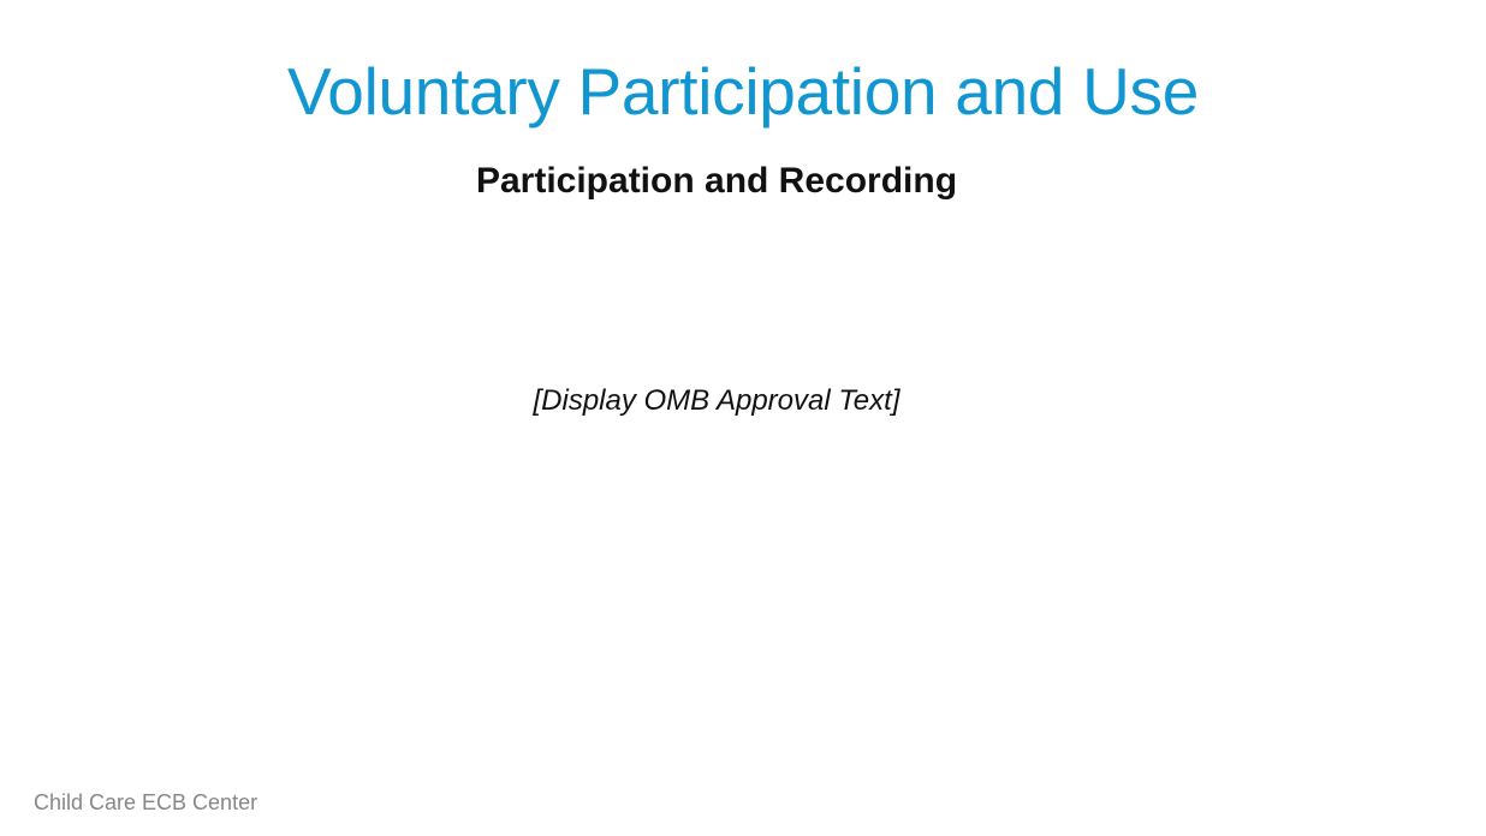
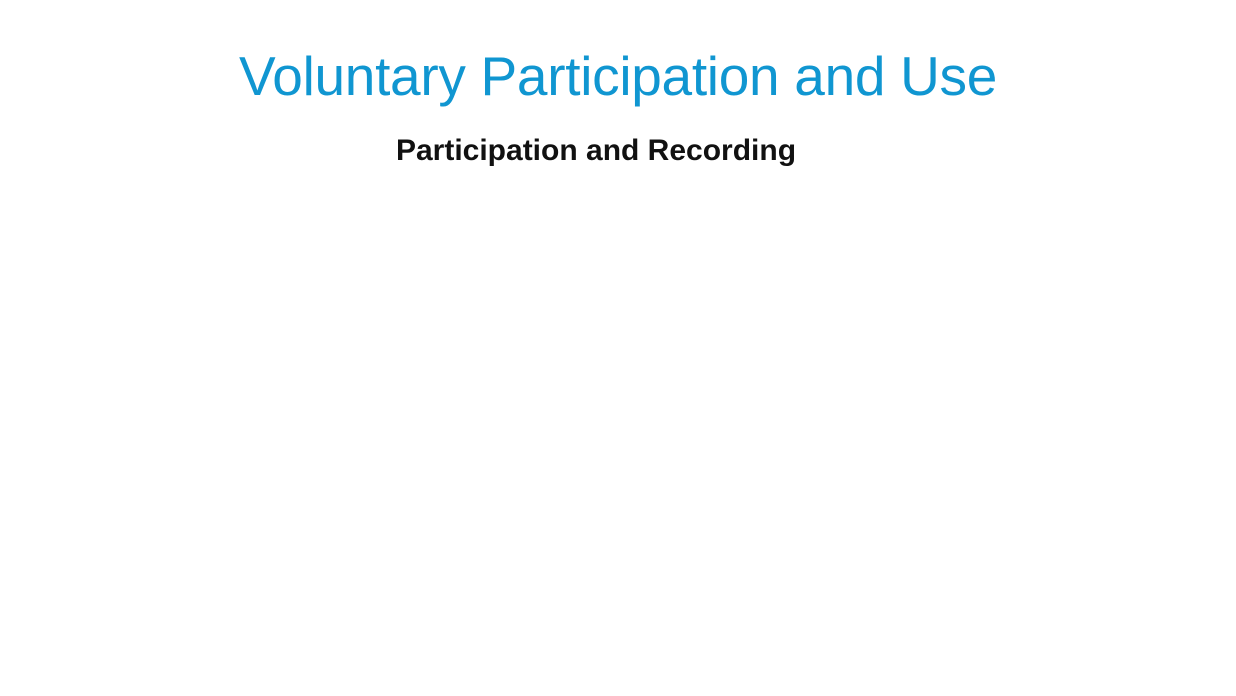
  Voluntary Participation and Use
  Participation and Recording
- [Display OMB Approval Text]
- Child Care ECB Center
